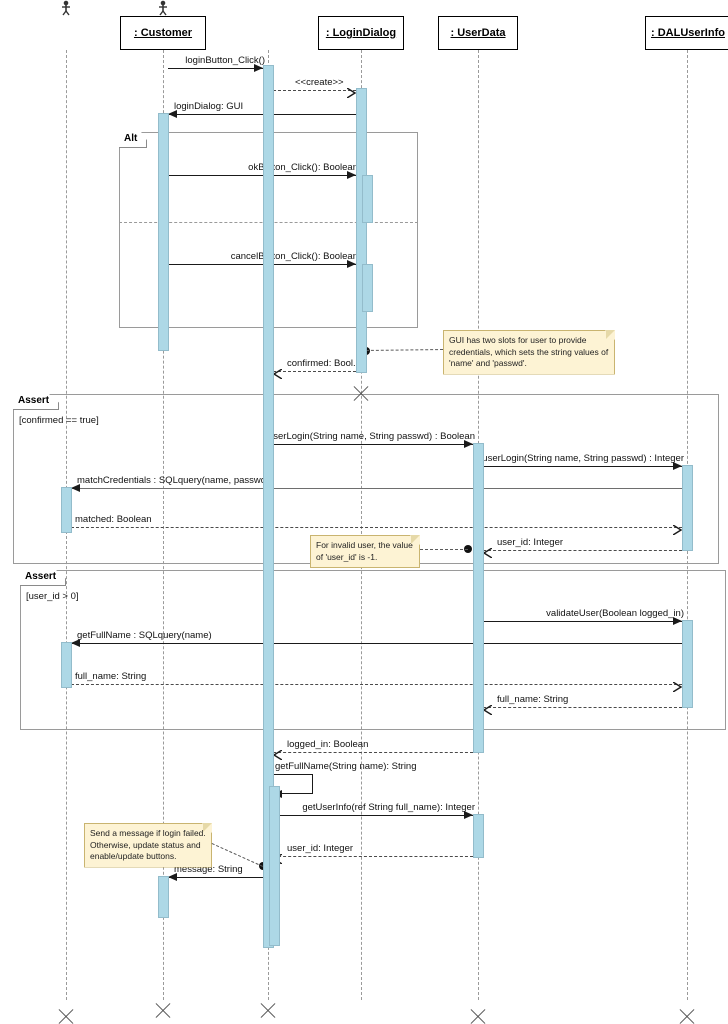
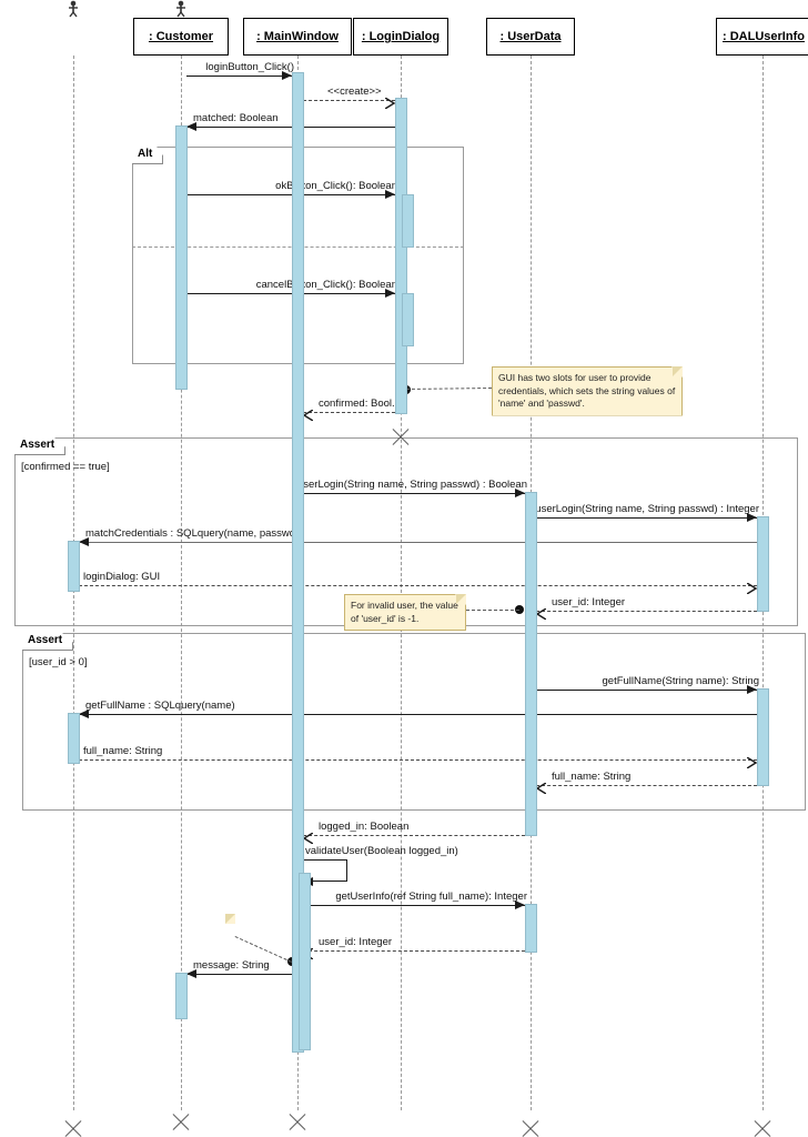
  Alt
  Assert
  [confirmed == true]
  Assert
  [user_id > 0]
  loginButton_Click()
  <<create>>
- loginDialog: GUI
+ matched: Boolean
  okBton_Click(): Boolea
  cancelBton_Click(): Boolea
  confirmed: Bool.
  serLogin(String name, String passwd) : Boolean
  userLogin(String name, String passwd) : Integer
  matchCredentials : SQLquery(name, passw
- matched: Boolean
+ loginDialog: GUI
  user_id: Integer
- validateUser(Boolean logged_in)
+ getFullName(String name): String
  getFullName : SQLquery(name)
  full_name: String
  full_name: String
  logged_in: Boolean
- getFullName(String name): String
+ validateUser(Boolean logged_in)
  getUserInfo(ref String full_name): Integer
  user_id: Integer
  message: String
  GUI has two slots for user to provide credentials, which sets the string values of 'name' and 'passwd'.
  For invalid user, the value of 'user_id' is -1.
- Send a message if login failed. Otherwise, update status and enable/update buttons.
  : Customer
+ : MainWindow
  : LoginDialog
  : UserData
  : DALUserInfo
